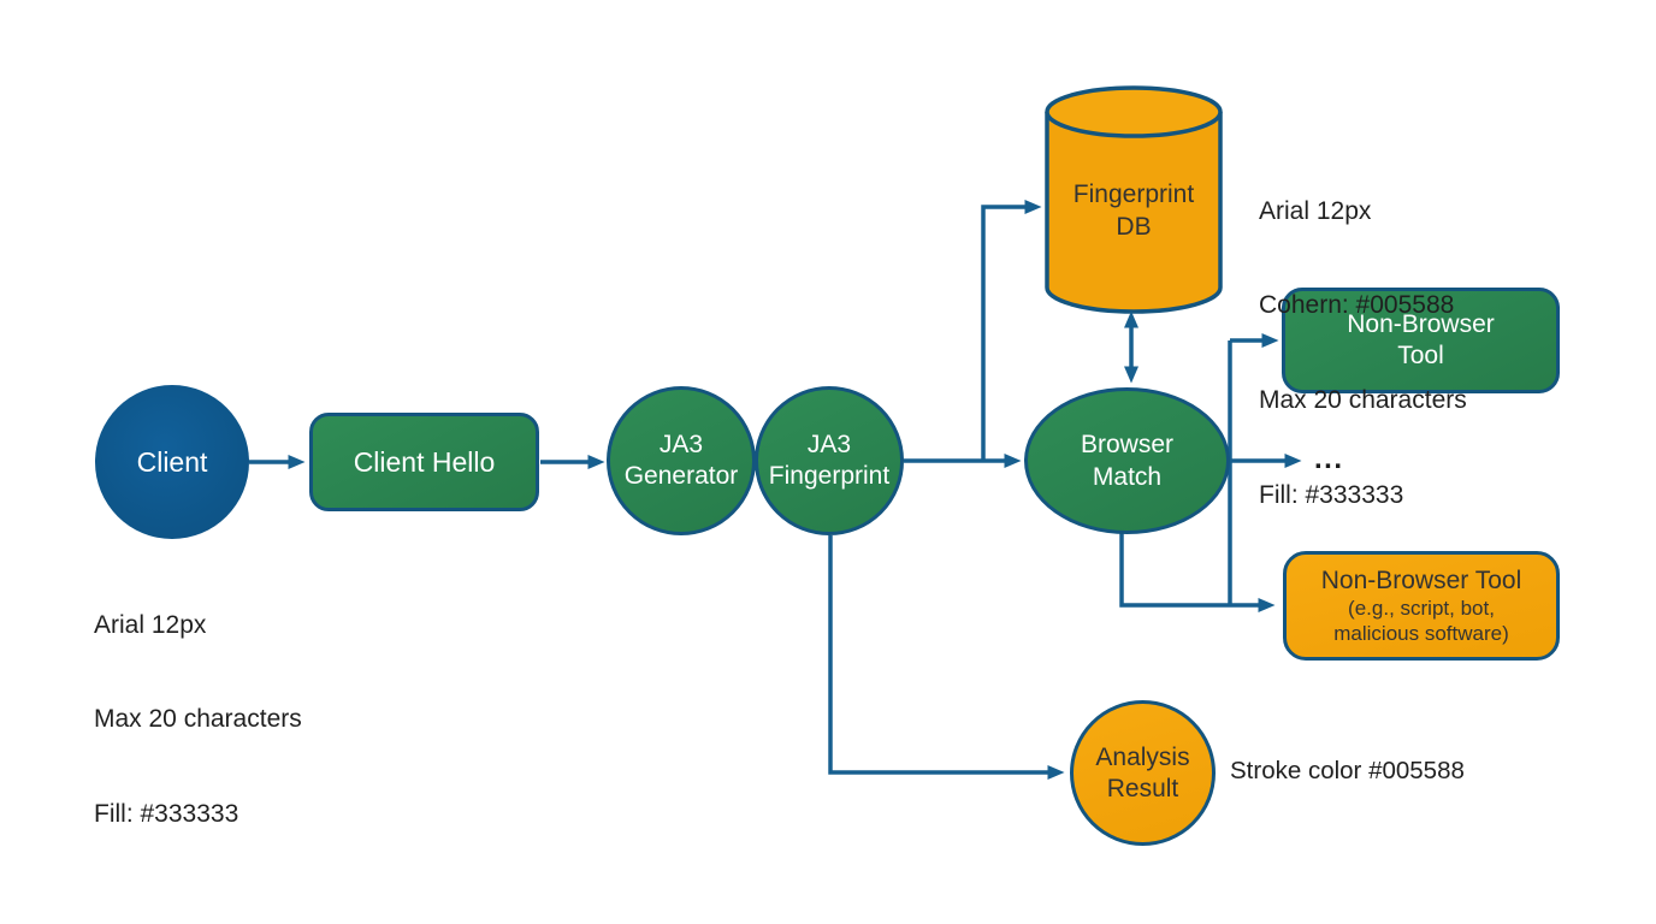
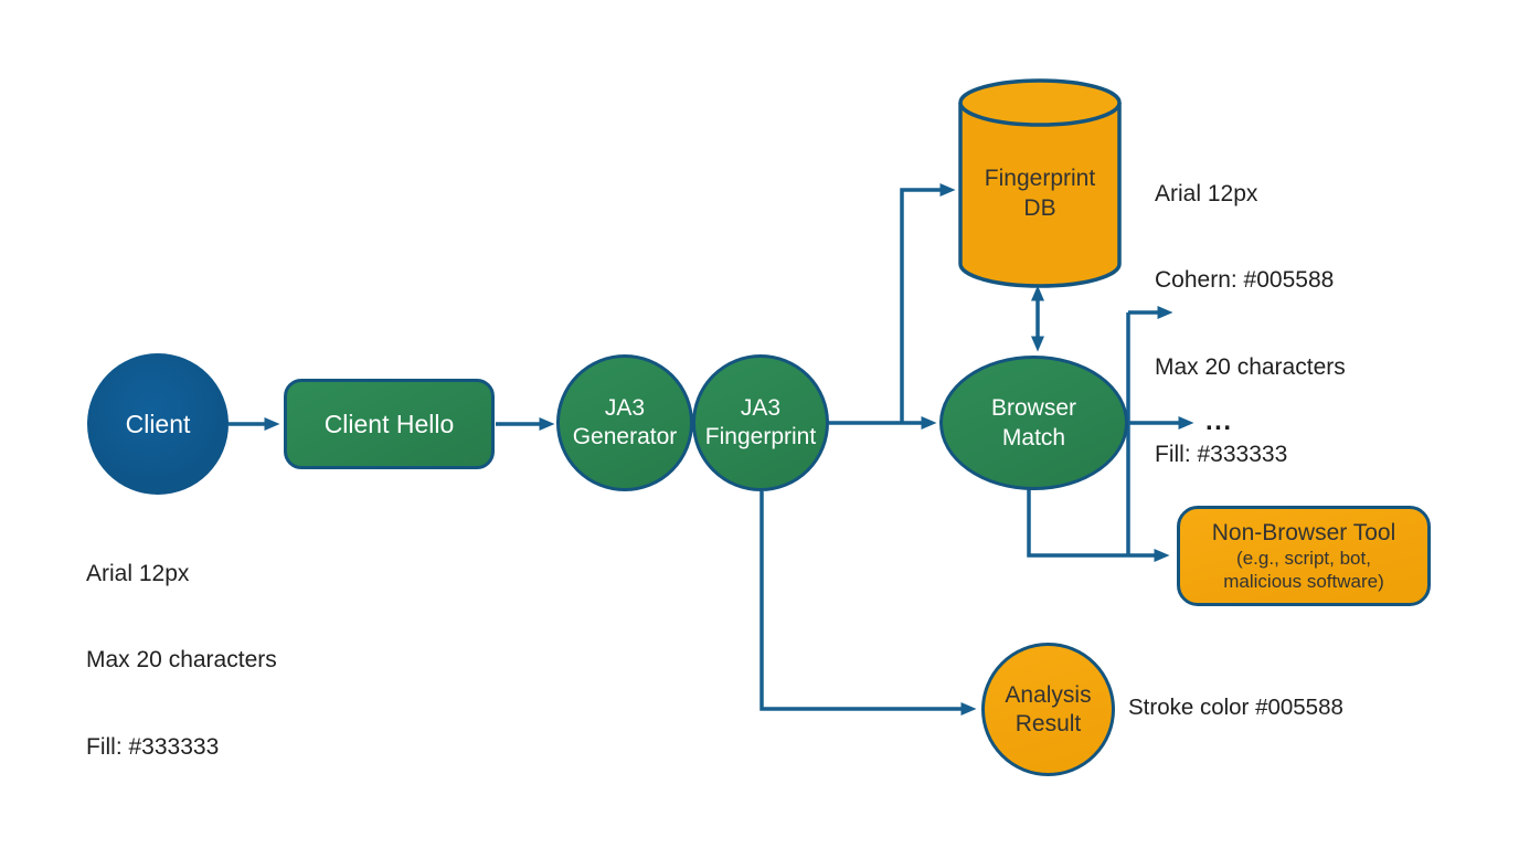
  Client
  Client Hello
  JA3
  Generator
  JA3
  Fingerprint
  Fingerprint
  DB
  Browser
  Match
- Non-Browser
- Tool
  ...
  Non-Browser Tool
  (e.g., script, bot,
  malicious software)
  Analysis
  Result
  Arial 12px
  Max 20 characters
  Fill: #333333
  Arial 12px
  Cohern: #005588
  Max 20 characters
  Fill: #333333
  Stroke color #005588
